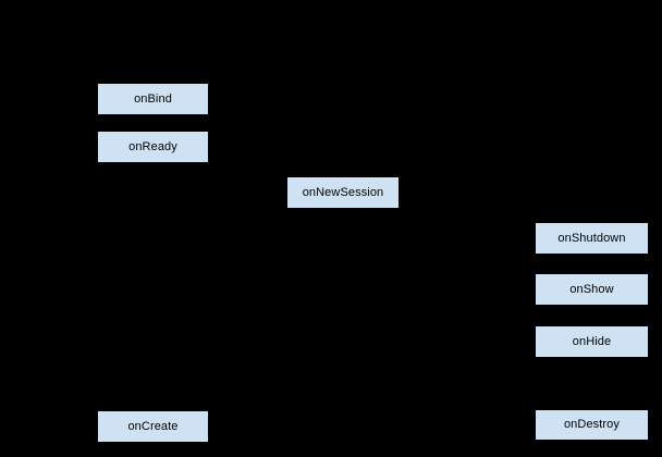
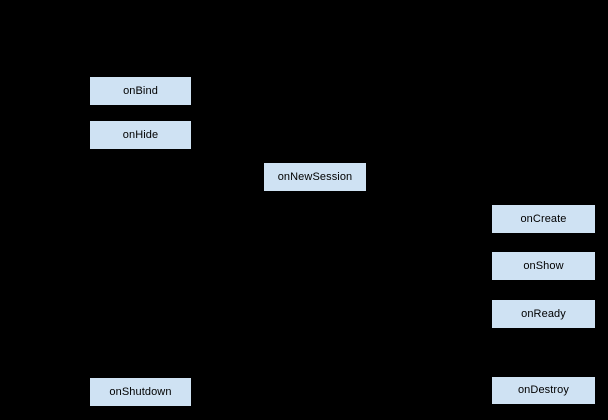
  onBind
- onReady
+ onHide
  onNewSession
- onShutdown
+ onCreate
  onShow
- onHide
+ onReady
- onCreate
+ onShutdown
  onDestroy
